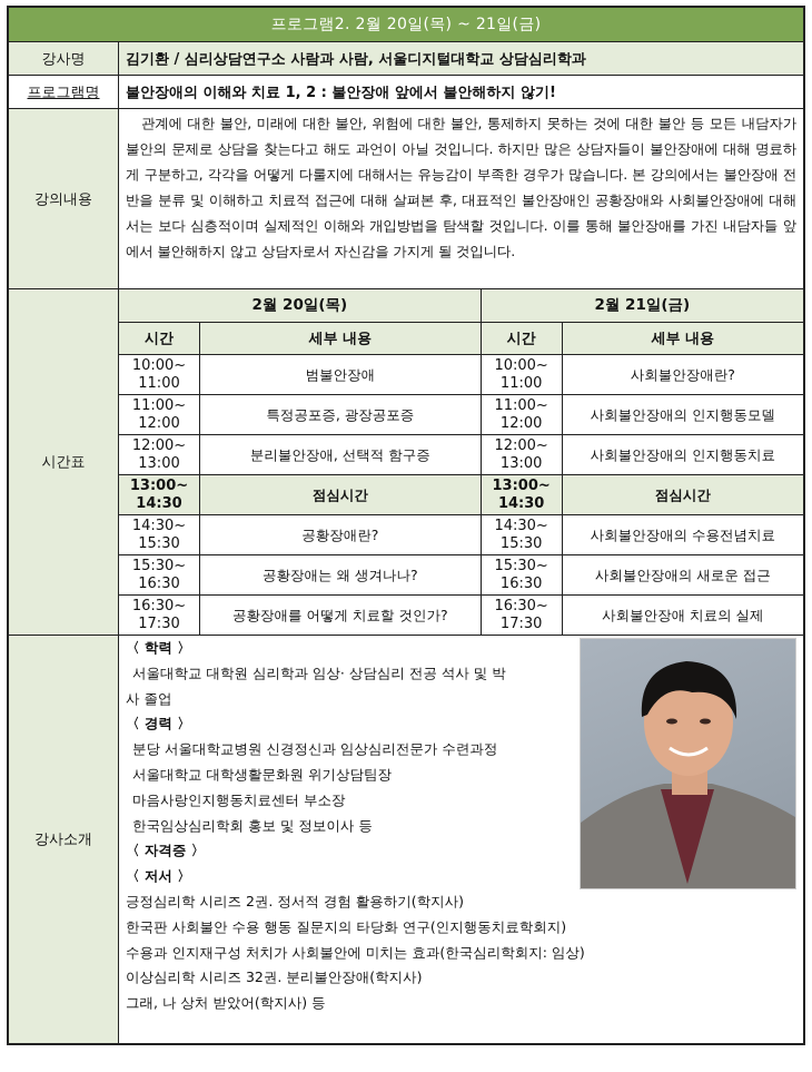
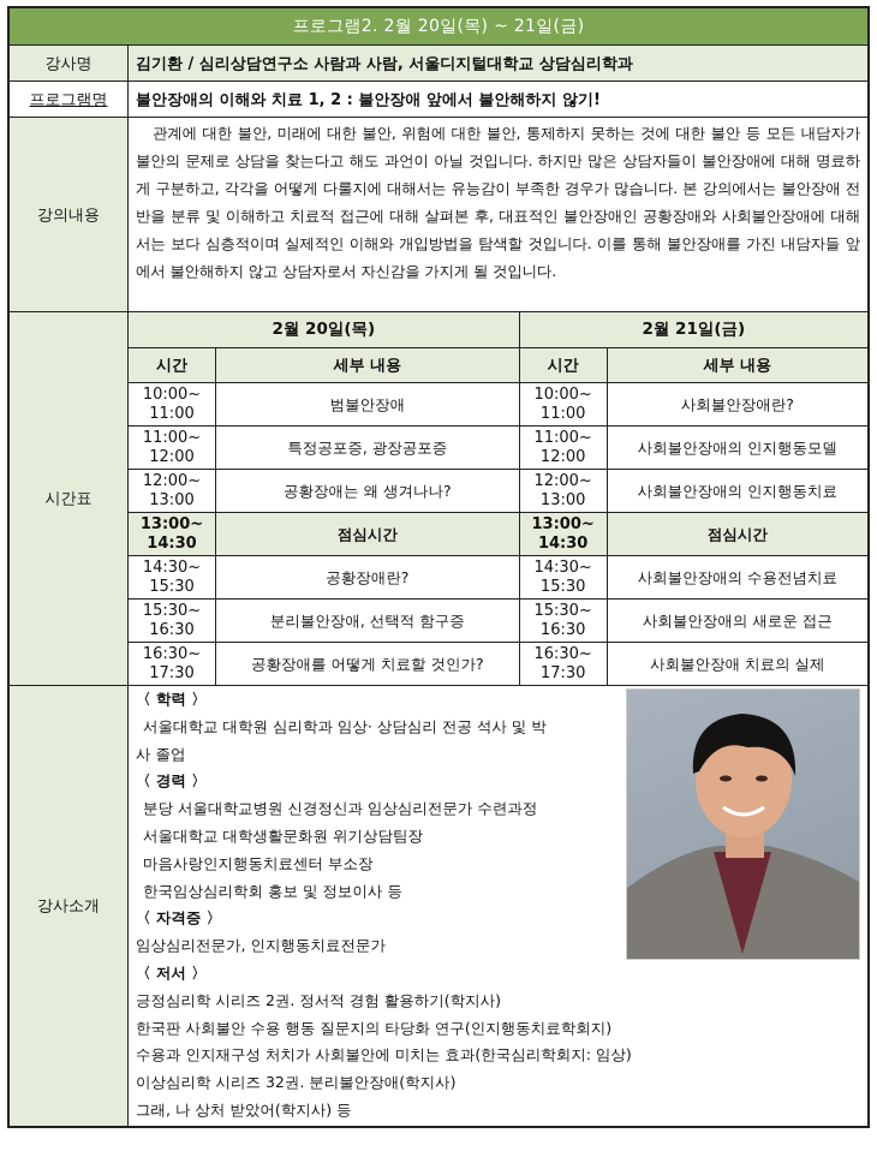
  프로그램2. 2월 20일(목) ~ 21일(금)
  강사명
  김기환 / 심리상담연구소 사람과 사람, 서울디지털대학교 상담심리학과
  프로그램명
  불안장애의 이해와 치료 1, 2 : 불안장애 앞에서 불안해하지 않기!
  강의내용
  관계에 대한 불안, 미래에 대한 불안, 위험에 대한 불안, 통제하지 못하는 것에 대한 불안 등 모든 내담자가 불안의 문제로 상담을 찾는다고 해도 과언이 아닐 것입니다. 하지만 많은 상담자들이 불안장애에 대해 명료하게 구분하고, 각각을 어떻게 다룰지에 대해서는 유능감이 부족한 경우가 많습니다. 본 강의에서는 불안장애 전반을 분류 및 이해하고 치료적 접근에 대해 살펴본 후, 대표적인 불안장애인 공황장애와 사회불안장애에 대해서는 보다 심층적이며 실제적인 이해와 개입방법을 탐색할 것입니다. 이를 통해 불안장애를 가진 내담자들 앞에서 불안해하지 않고 상담자로서 자신감을 가지게 될 것입니다.
  시간표
  2월 20일(목)	2월 21일(금)
  시간	세부 내용	시간	세부 내용
  10:00~11:00	범불안장애	10:00~11:00	사회불안장애란?
  11:00~12:00	특정공포증, 광장공포증	11:00~12:00	사회불안장애의 인지행동모델
- 12:00~13:00	분리불안장애, 선택적 함구증	12:00~13:00	사회불안장애의 인지행동치료
+ 12:00~13:00	공황장애는 왜 생겨나나?	12:00~13:00	사회불안장애의 인지행동치료
  13:00~14:30	점심시간	13:00~14:30	점심시간
  14:30~15:30	공황장애란?	14:30~15:30	사회불안장애의 수용전념치료
- 15:30~16:30	공황장애는 왜 생겨나나?	15:30~16:30	사회불안장애의 새로운 접근
+ 15:30~16:30	분리불안장애, 선택적 함구증	15:30~16:30	사회불안장애의 새로운 접근
  16:30~17:30	공황장애를 어떻게 치료할 것인가?	16:30~17:30	사회불안장애 치료의 실제
  강사소개
  〈 학력 〉
  서울대학교 대학원 심리학과 임상· 상담심리 전공 석사 및 박
  사 졸업
  〈 경력 〉
  분당 서울대학교병원 신경정신과 임상심리전문가 수련과정
  서울대학교 대학생활문화원 위기상담팀장
  마음사랑인지행동치료센터 부소장
  한국임상심리학회 홍보 및 정보이사 등
  〈 자격증 〉
+ 임상심리전문가, 인지행동치료전문가
  〈 저서 〉
  긍정심리학 시리즈 2권. 정서적 경험 활용하기(학지사)
  한국판 사회불안 수용 행동 질문지의 타당화 연구(인지행동치료학회지)
  수용과 인지재구성 처치가 사회불안에 미치는 효과(한국심리학회지: 임상)
  이상심리학 시리즈 32권. 분리불안장애(학지사)
  그래, 나 상처 받았어(학지사) 등
